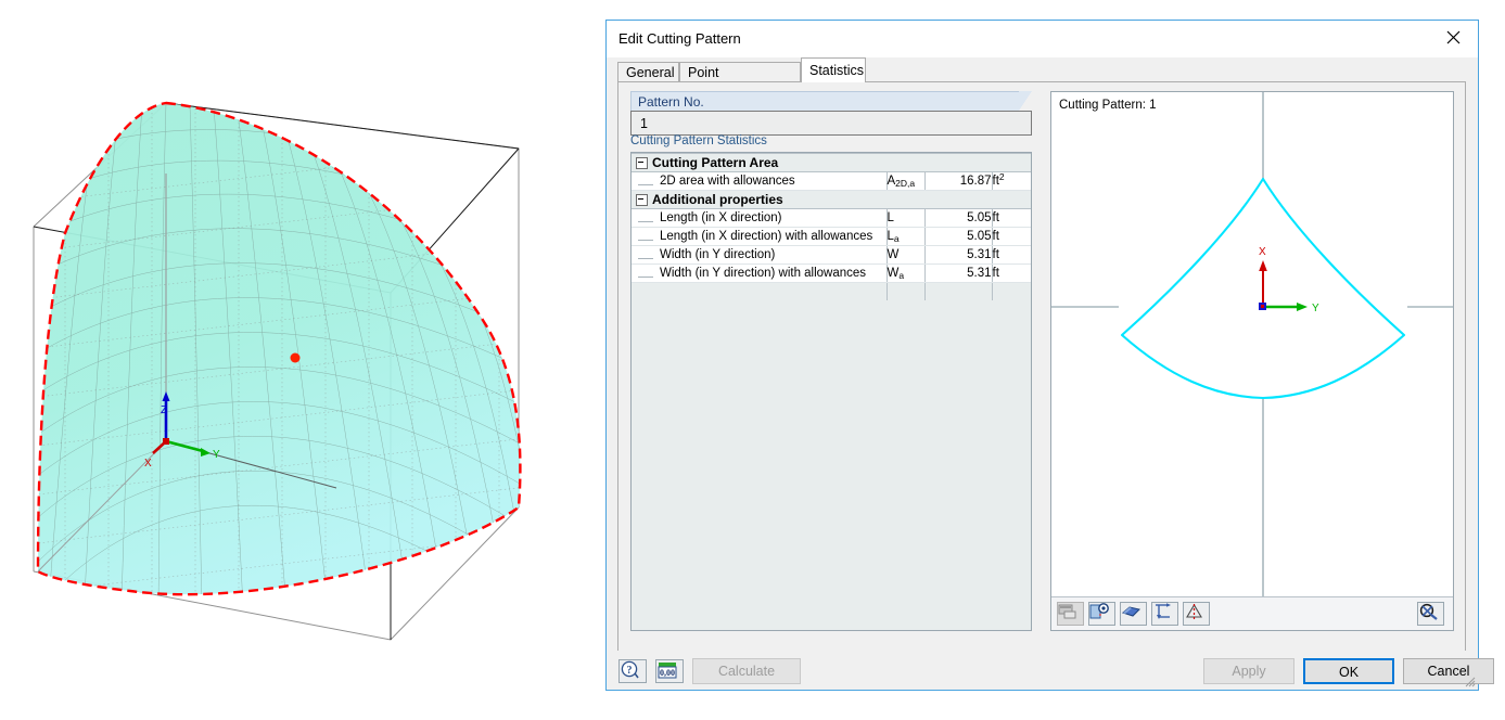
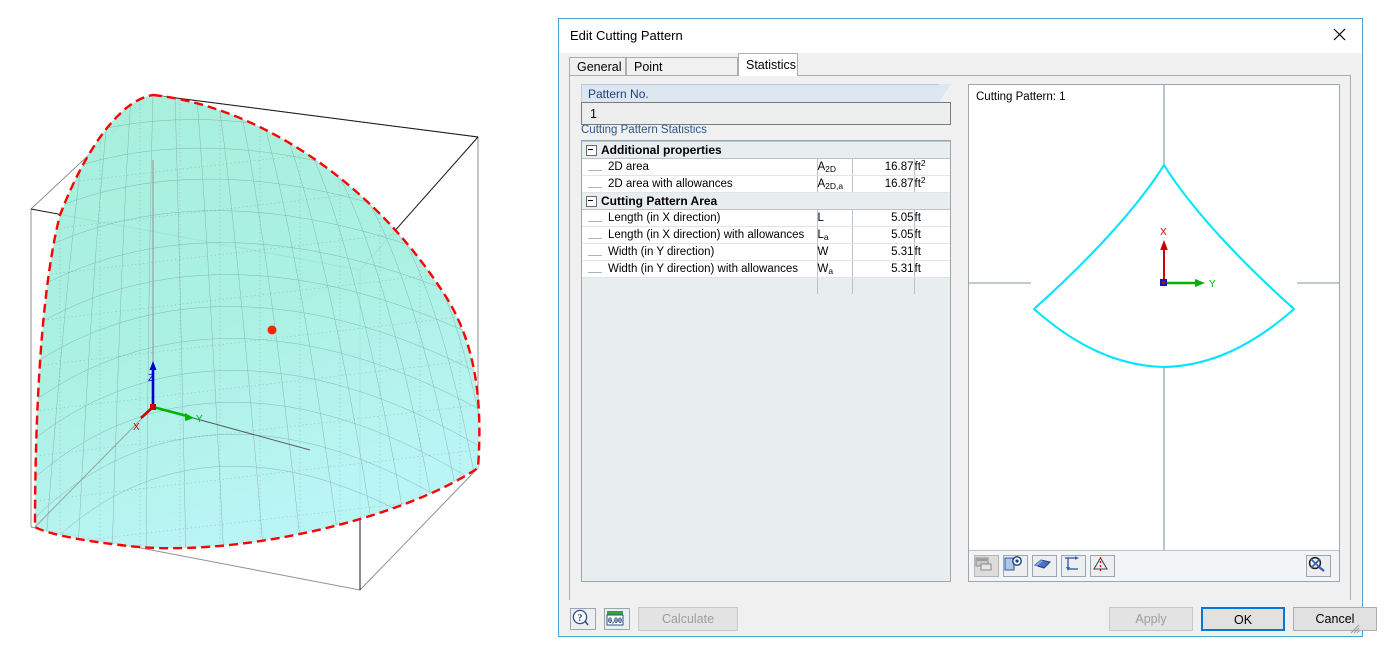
  Z
  Y
  X
  Edit Cutting Pattern
  General
  Statistics
  Pattern No.
  1
  Cutting Pattern Statistics
- Cutting Pattern Area
+ Additional properties
+ 2D area	A2D	16.87	ft2
  2D area with allowances	A2D,a	16.87	ft2
- Additional properties
+ Cutting Pattern Area
  Length (in X direction)	L	5.05	ft
  Length (in X direction) with allowances	La	5.05	ft
  Width (in Y direction)	W	5.31	ft
  Width (in Y direction) with allowances	Wa	5.31	ft
  Cutting Pattern: 1
  X
  Y
  ?
  0,00
  Calculate
  Apply
  OK
  Cancel
